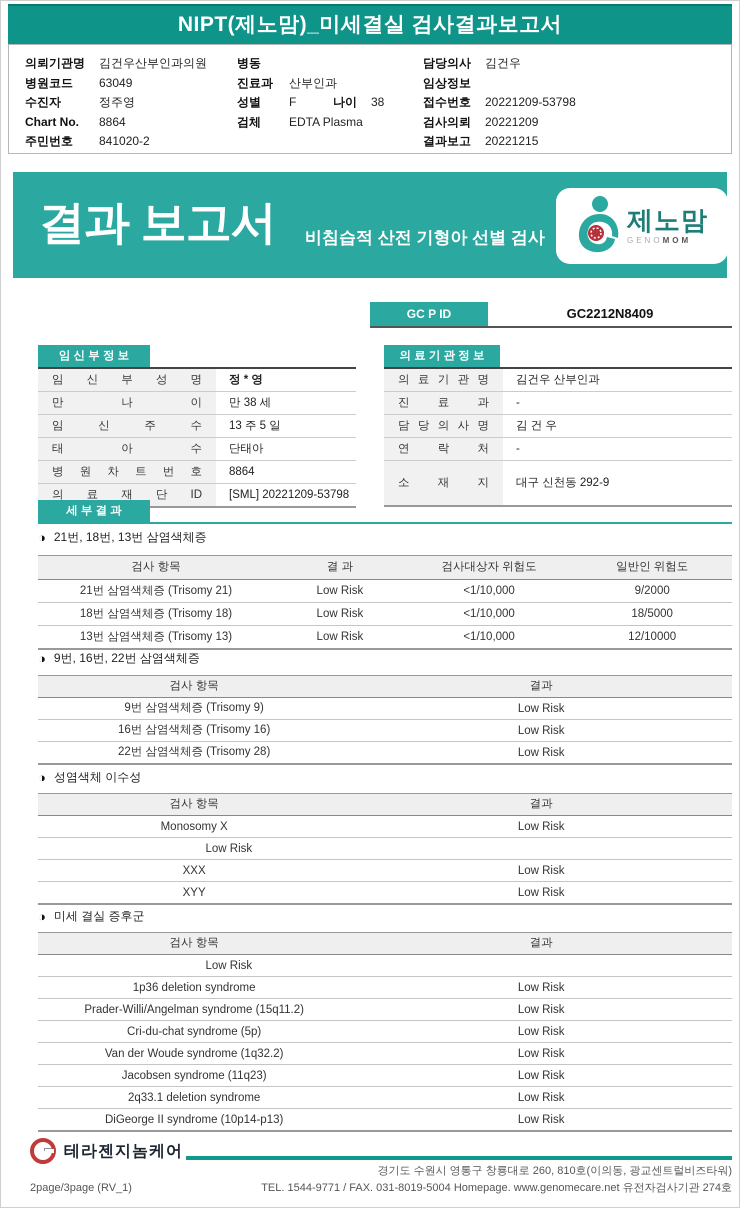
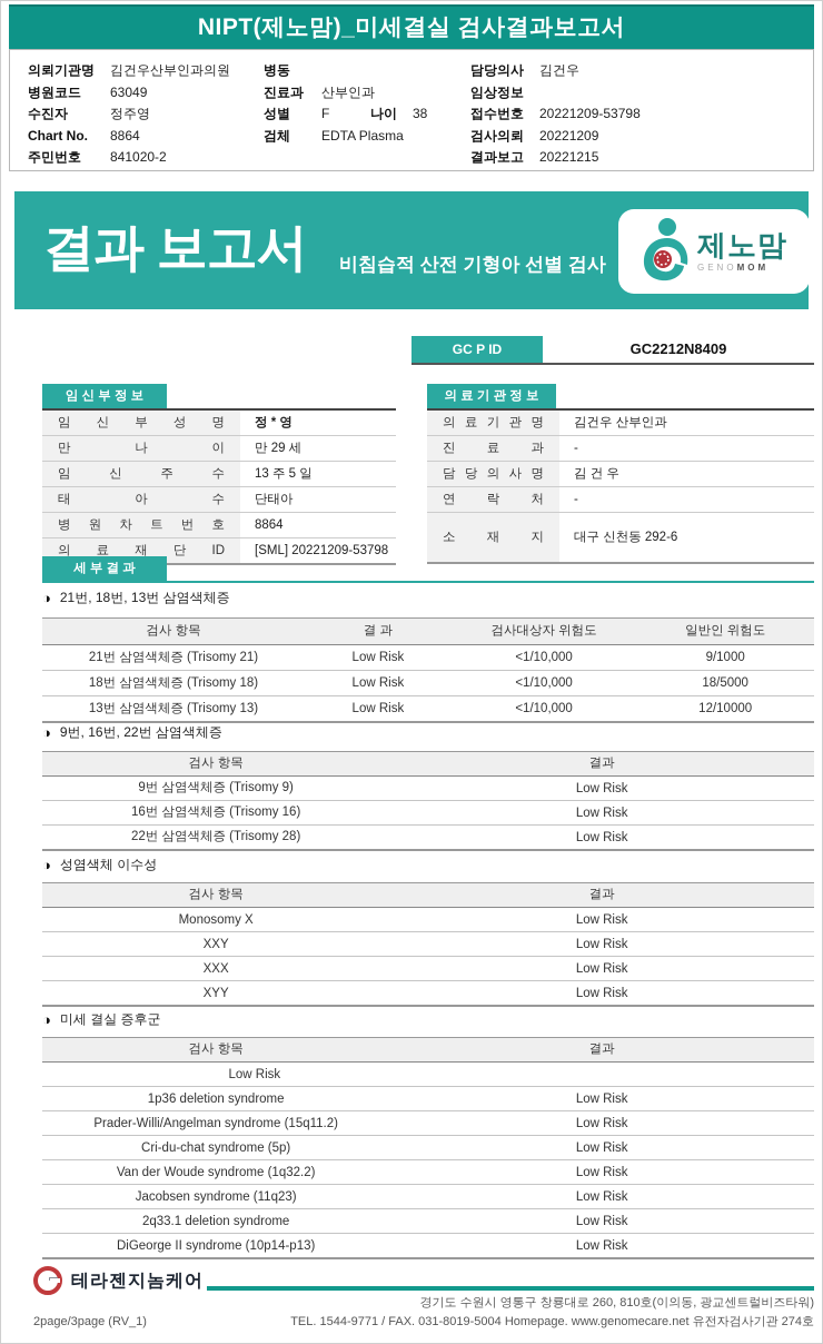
  NIPT(제노맘)_미세결실 검사결과보고서
  의뢰기관명
  김건우산부인과의원
  병원코드
  63049
  수진자
  정주영
  Chart No.
  8864
  주민번호
  841020-2
  병동
  진료과
  산부인과
  성별
  F
  나이
  38
  검체
  EDTA Plasma
  담당의사
  김건우
  임상정보
  접수번호
  20221209-53798
  검사의뢰
  20221209
  결과보고
  20221215
  결과 보고서
  비침습적 산전 기형아 선별 검사
  제노맘
  GENOMOM
  GC P ID
  GC2212N8409
  임 신 부 정 보
  임 신 부 성 명
  정 * 영
  만 나 이
- 만 38 세
+ 만 29 세
  임 신 주 수
  13 주 5 일
  태 아 수
  단태아
  병 원 차 트 번 호
  8864
  의 료 재 단 ID
  [SML] 20221209-53798
  의 료 기 관 정 보
  의 료 기 관 명
  김건우 산부인과
  진 료 과
  -
  담 당 의 사 명
  김 건 우
  연 락 처
  -
  소 재 지
- 대구 신천동 292-9
+ 대구 신천동 292-6
  세 부 결 과
  ◑
  21번, 18번, 13번 삼염색체증
  검사 항목
  결 과
  검사대상자 위험도
  일반인 위험도
  21번 삼염색체증 (Trisomy 21)
  Low Risk
  <1/10,000
- 9/2000
+ 9/1000
  18번 삼염색체증 (Trisomy 18)
  Low Risk
  <1/10,000
  18/5000
  13번 삼염색체증 (Trisomy 13)
  Low Risk
  <1/10,000
  12/10000
  ◑
  9번, 16번, 22번 삼염색체증
  검사 항목
  결과
  9번 삼염색체증 (Trisomy 9)
  Low Risk
  16번 삼염색체증 (Trisomy 16)
  Low Risk
  22번 삼염색체증 (Trisomy 28)
  Low Risk
  ◑
  성염색체 이수성
  검사 항목
  결과
  Monosomy X
  Low Risk
+ XXY
  Low Risk
  XXX
  Low Risk
  XYY
  Low Risk
  ◑
  미세 결실 증후군
  검사 항목
  결과
  Low Risk
  1p36 deletion syndrome
  Low Risk
  Prader-Willi/Angelman syndrome (15q11.2)
  Low Risk
  Cri-du-chat syndrome (5p)
  Low Risk
  Van der Woude syndrome (1q32.2)
  Low Risk
  Jacobsen syndrome (11q23)
  Low Risk
  2q33.1 deletion syndrome
  Low Risk
  DiGeorge II syndrome (10p14-p13)
  Low Risk
  테라젠지놈케어
  2page/3page (RV_1)
  경기도 수원시 영통구 창룡대로 260, 810호(이의동, 광교센트럴비즈타워)
  TEL. 1544-9771 / FAX. 031-8019-5004 Homepage. www.genomecare.net 유전자검사기관 274호
